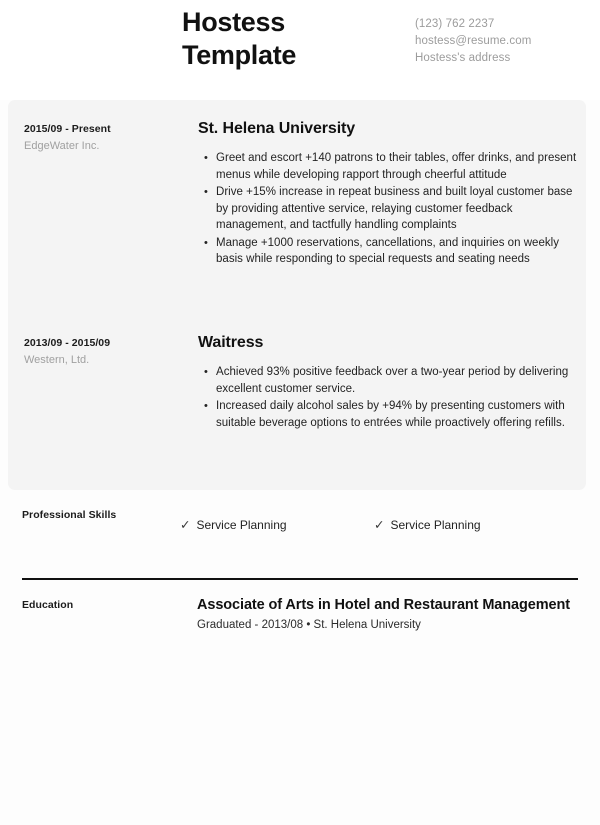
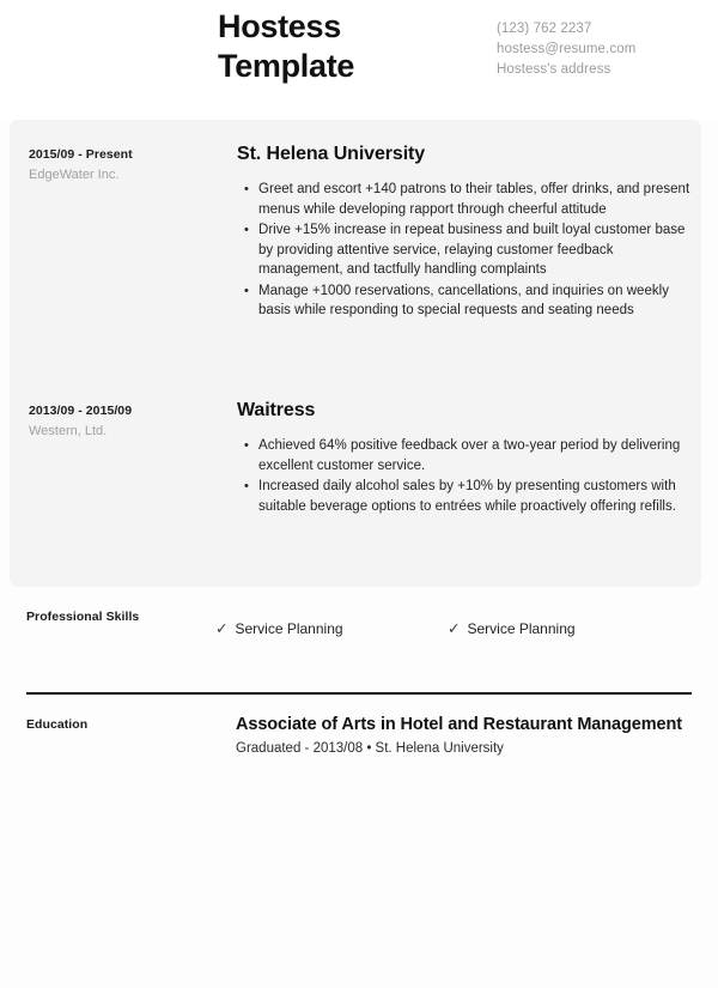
  Hostess
  Template
  (123) 762 2237
  hostess@resume.com
  Hostess's address
  2015/09 - Present
  EdgeWater Inc.
  St. Helena University
  Greet and escort +140 patrons to their tables, offer drinks, and present menus while developing rapport through cheerful attitude
  Drive +15% increase in repeat business and built loyal customer base by providing attentive service, relaying customer feedback management, and tactfully handling complaints
  Manage +1000 reservations, cancellations, and inquiries on weekly basis while responding to special requests and seating needs
  2013/09 - 2015/09
  Western, Ltd.
  Waitress
- Achieved 93% positive feedback over a two-year period by delivering excellent customer service.
+ Achieved 64% positive feedback over a two-year period by delivering excellent customer service.
- Increased daily alcohol sales by +94% by presenting customers with suitable beverage options to entrées while proactively offering refills.
+ Increased daily alcohol sales by +10% by presenting customers with suitable beverage options to entrées while proactively offering refills.
  Professional Skills
  ✓ Service Planning
  ✓ Service Planning
  Education
  Associate of Arts in Hotel and Restaurant Management
  Graduated - 2013/08 • St. Helena University
